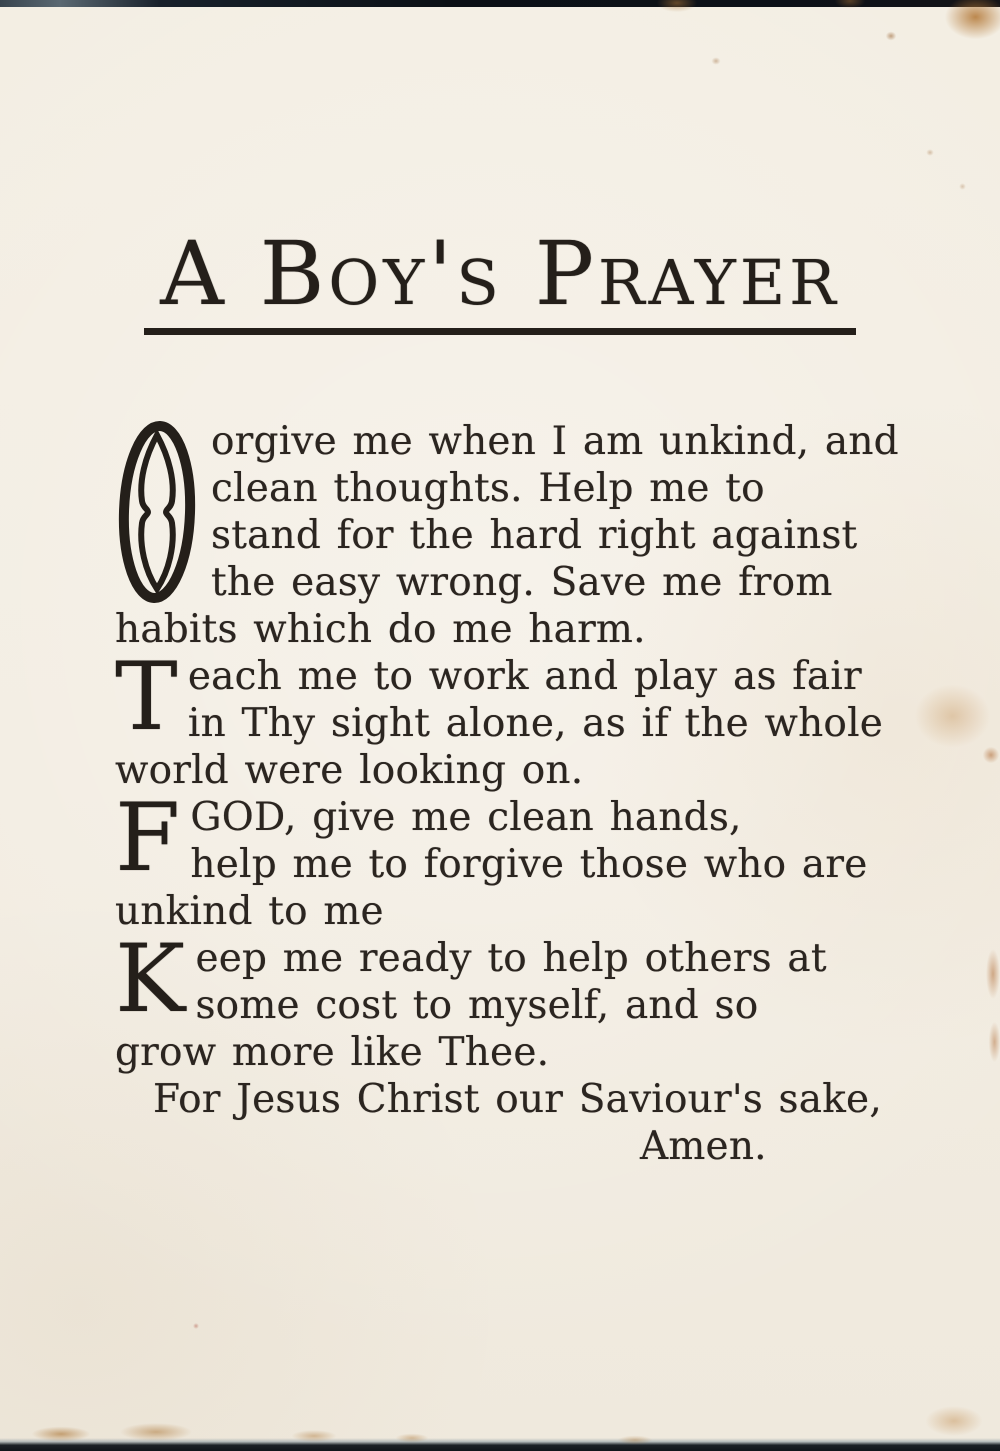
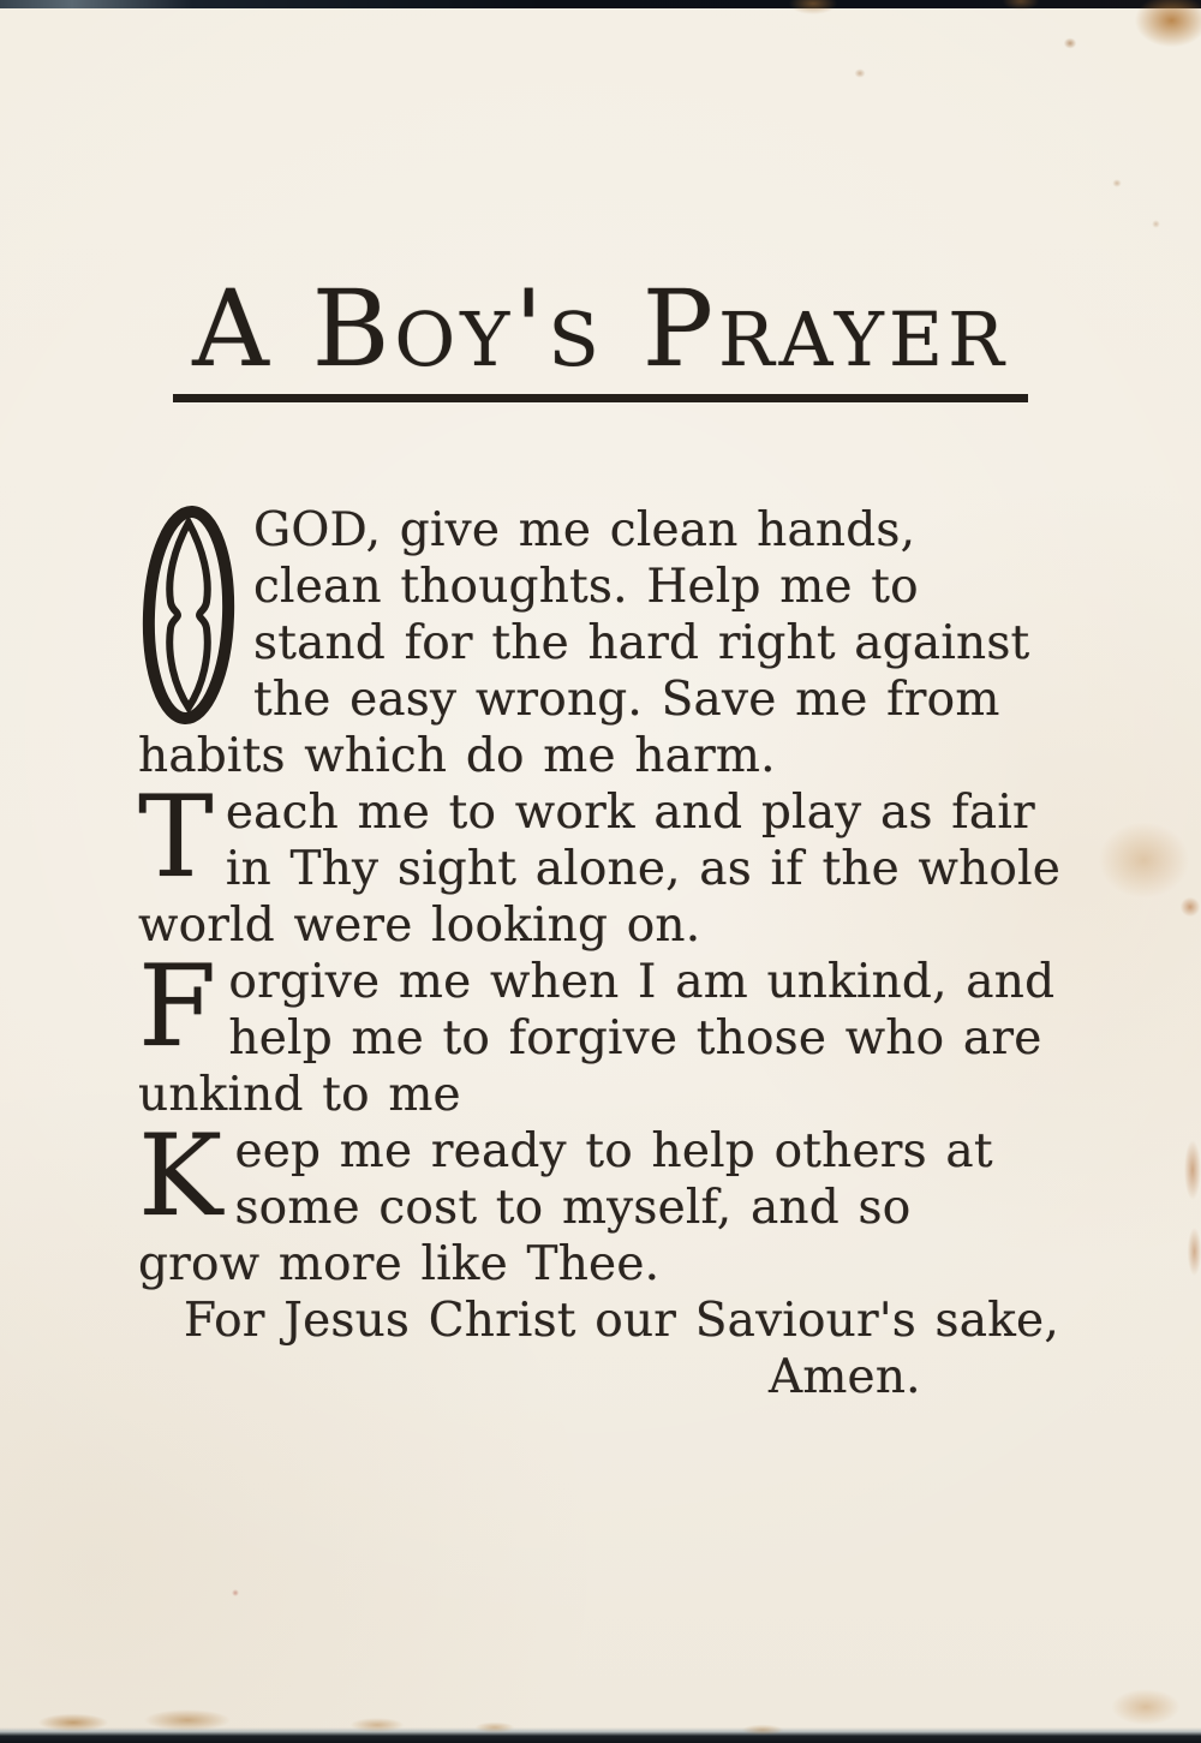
  A Boy's Prayer
- orgive me when I am unkind, and
+ GOD, give me clean hands,
  clean thoughts. Help me to
  stand for the hard right against
  the easy wrong. Save me from
  habits which do me harm.
  T
  each me to work and play as fair
  in Thy sight alone, as if the whole
  world were looking on.
  F
- GOD, give me clean hands,
+ orgive me when I am unkind, and
  help me to forgive those who are
  unkind to me
  K
  eep me ready to help others at
  some cost to myself, and so
  grow more like Thee.
  For Jesus Christ our Saviour's sake,
  Amen.
